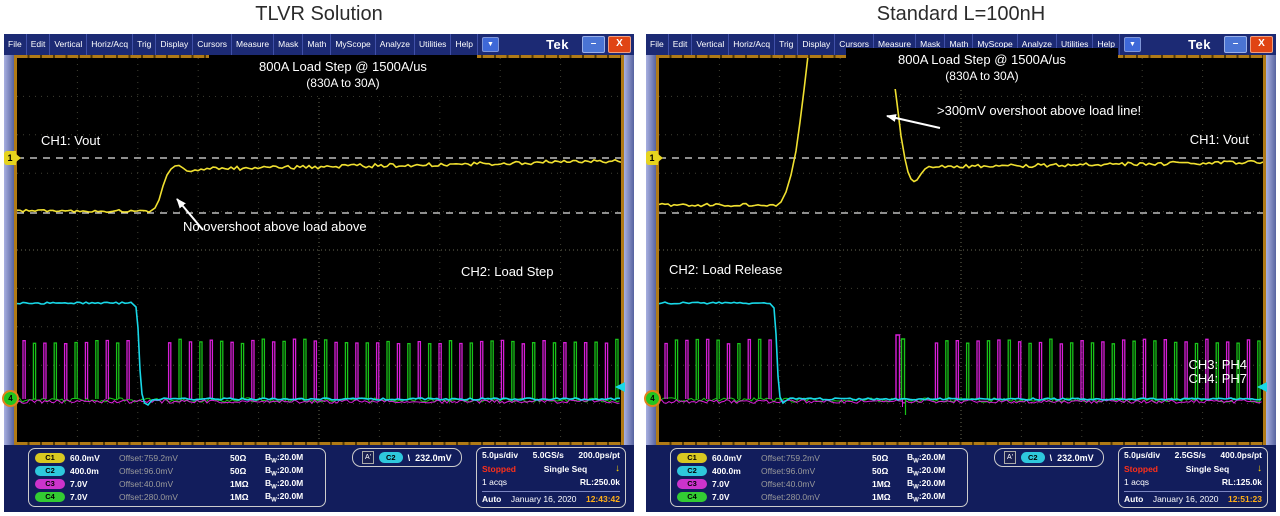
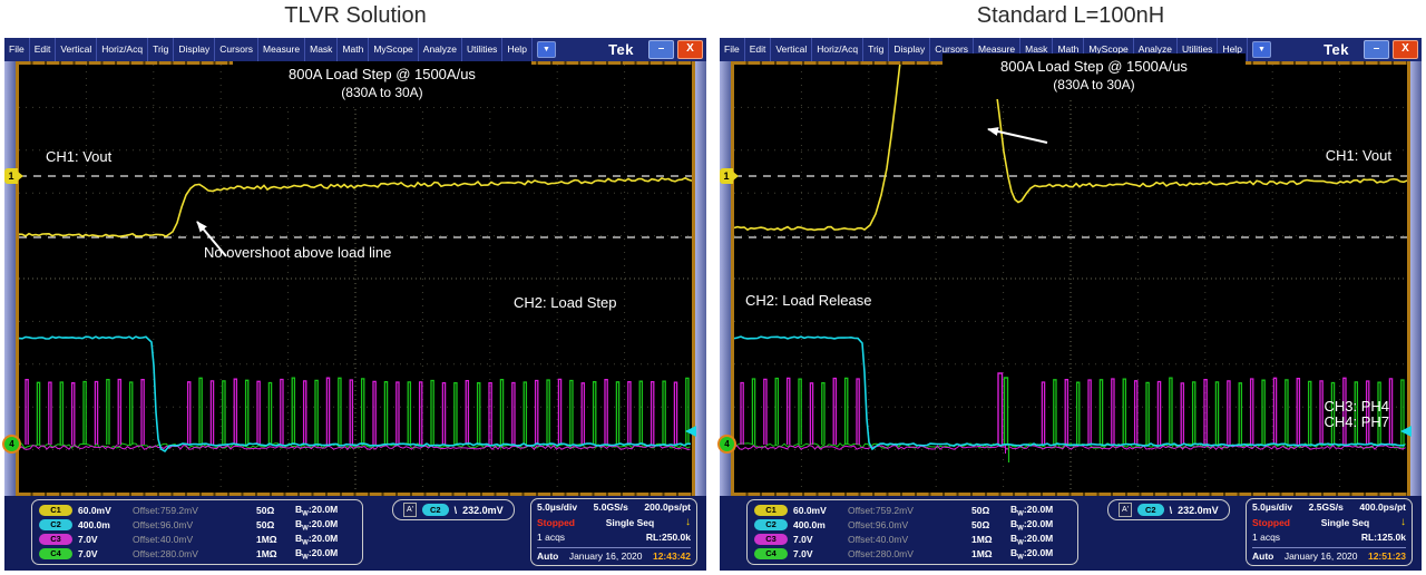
  TLVR Solution
  Standard L=100nH
  File
  Edit
  Vertical
  Horiz/Acq
  Trig
  Display
  Cursors
  Measure
  Mask
  Math
  MyScope
  Analyze
  Utilities
  Help
  Tek
  –
  X
  CH1: Vout
- No overshoot above load above
+ No overshoot above load line
  CH2: Load Step
  1
  4
  800A Load Step @ 1500A/us
  (830A to 30A)
  C1
  60.0mV
  Offset:759.2mV
  50Ω
  B :20.0M
  C2
  400.0m
  Offset:96.0mV
  50Ω
  B :20.0M
  C3
  7.0V
  Offset:40.0mV
  1MΩ
  B :20.0M
  C4
  7.0V
  Offset:280.0mV
  1MΩ
  B :20.0M
  C2
  \
  232.0mV
  5.0µs/div
  5.0GS/s
  200.0ps/pt
  Stopped
  Single Seq
  ↓
  1 acqs
  RL:250.0k
  Auto
  January 16, 2020
  12:43:42
  File
  Edit
  Vertical
  Horiz/Acq
  Trig
  Display
  Cursors
  Measure
  Mask
  Math
  MyScope
  Analyze
  Utilities
  Help
  Tek
  –
  X
  CH1: Vout
- >300mV overshoot above load line!
  CH2: Load Release
  CH3: PH4
  CH4: PH7
  1
  4
  800A Load Step @ 1500A/us
  (830A to 30A)
  C1
  60.0mV
  Offset:759.2mV
  50Ω
  B :20.0M
  C2
  400.0m
  Offset:96.0mV
  50Ω
  B :20.0M
  C3
  7.0V
  Offset:40.0mV
  1MΩ
  B :20.0M
  C4
  7.0V
  Offset:280.0mV
  1MΩ
  B :20.0M
  C2
  \
  232.0mV
  5.0µs/div
  2.5GS/s
  400.0ps/pt
  Stopped
  Single Seq
  ↓
  1 acqs
  RL:125.0k
  Auto
  January 16, 2020
  12:51:23
